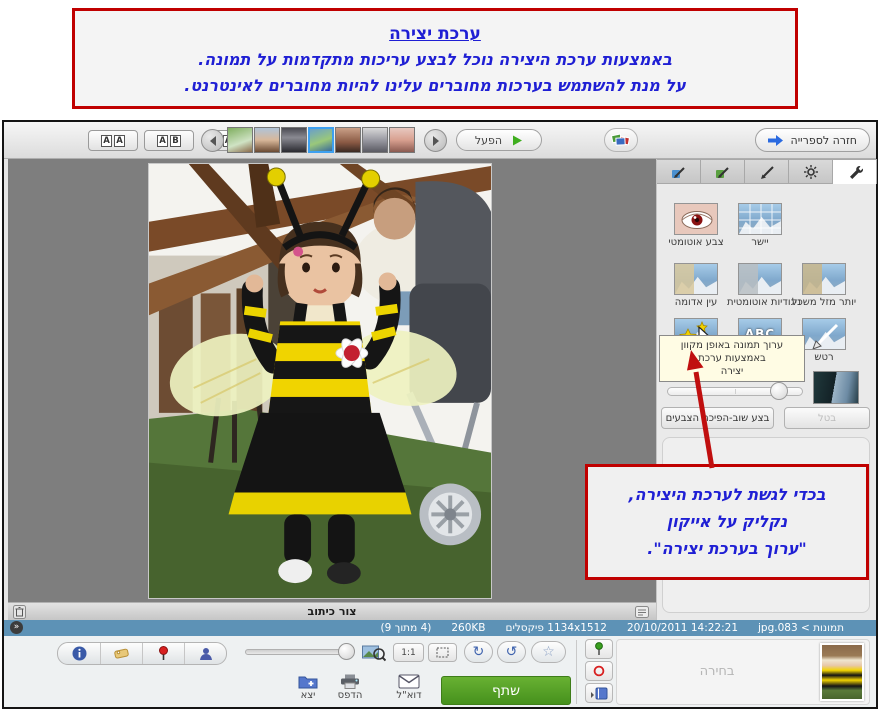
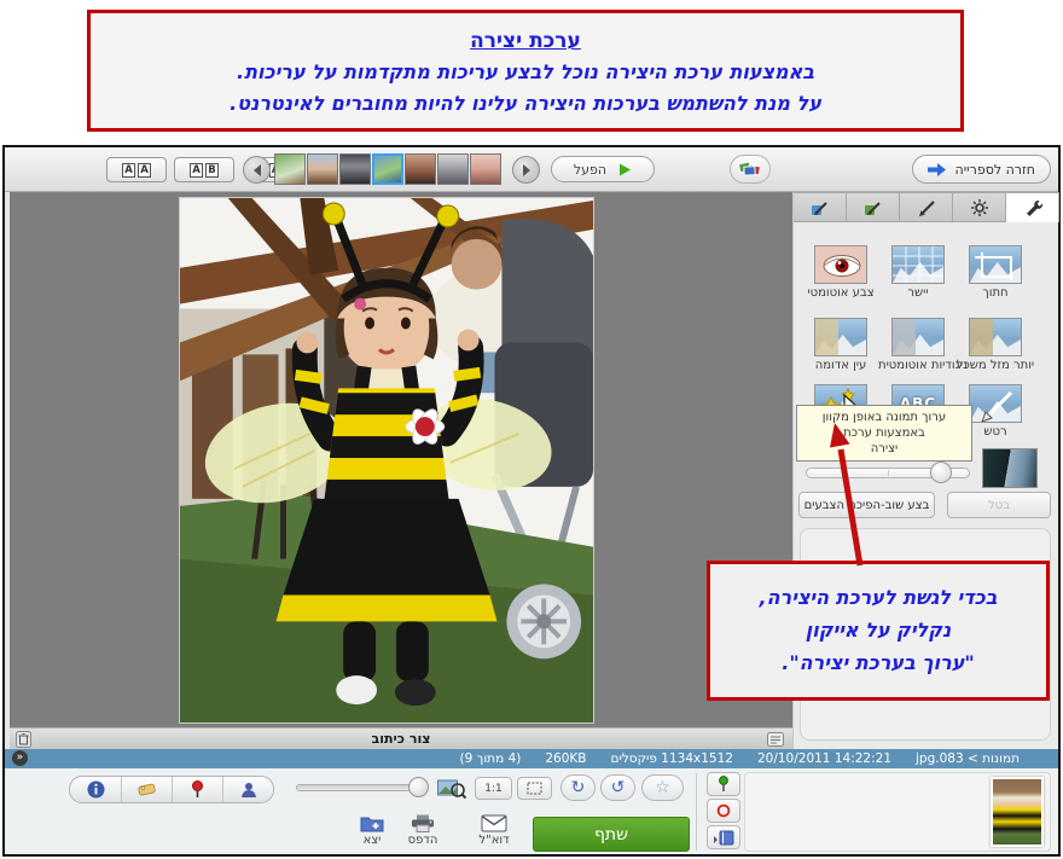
  ערכת יצירה
- באמצעות ערכת היצירה נוכל לבצע עריכות מתקדמות על תמונה.
+ באמצעות ערכת היצירה נוכל לבצע עריכות מתקדמות על עריכות.
- על מנת להשתמש בערכות מחוברים עלינו להיות מחוברים לאינטרנט.
+ על מנת להשתמש בערכות היצירה עלינו להיות מחוברים לאינטרנט.
  A
  A
  A
  B
  הפעל
  חזרה לספרייה
  צור כיתוב
  תמונות > 083.jpg
  14:22:21 20/10/2011
  1134x1512 פיקסלים
  260KB
  (4 מתוך 9)
  »
+ חתוך
  יישר
  צבע אוטומטי
  יותר מזל משכל
  גודיות אוטומטית
  עין אדומה
  רטש
  ABC
  ערוך תמונה באופן מקוון באמצעות ערכת
  יצירה
  בצע שוב-הפיכ הצבעים
  בטל
  1:1
  ↻
  ↺
  ☆
  שתף
  דוא"ל
  הדפס
  יצא
- בחירה
  בכדי לגשת לערכת היצירה,
  נקליק על אייקון
  "ערוך בערכת יצירה".
